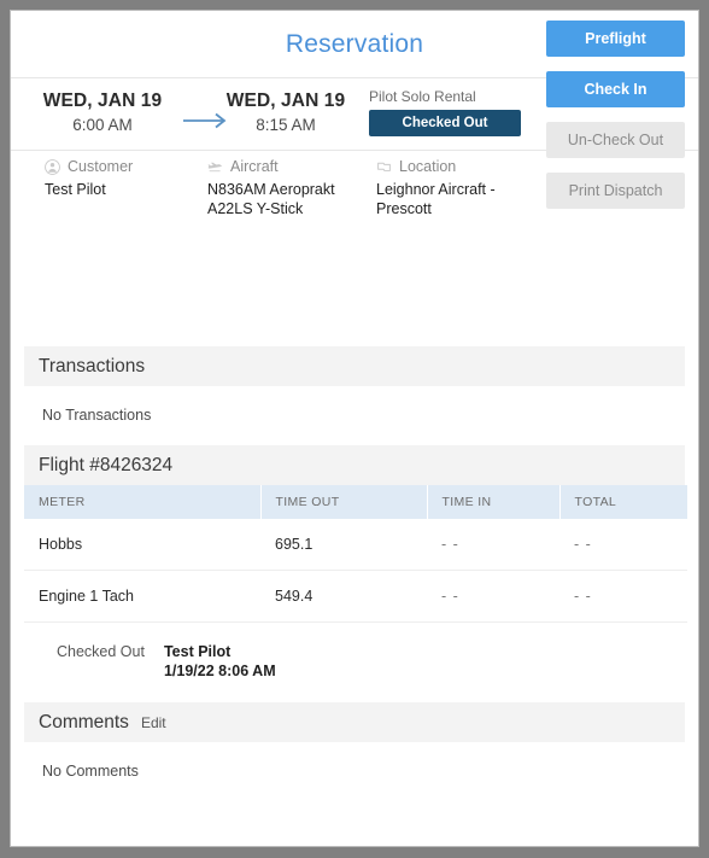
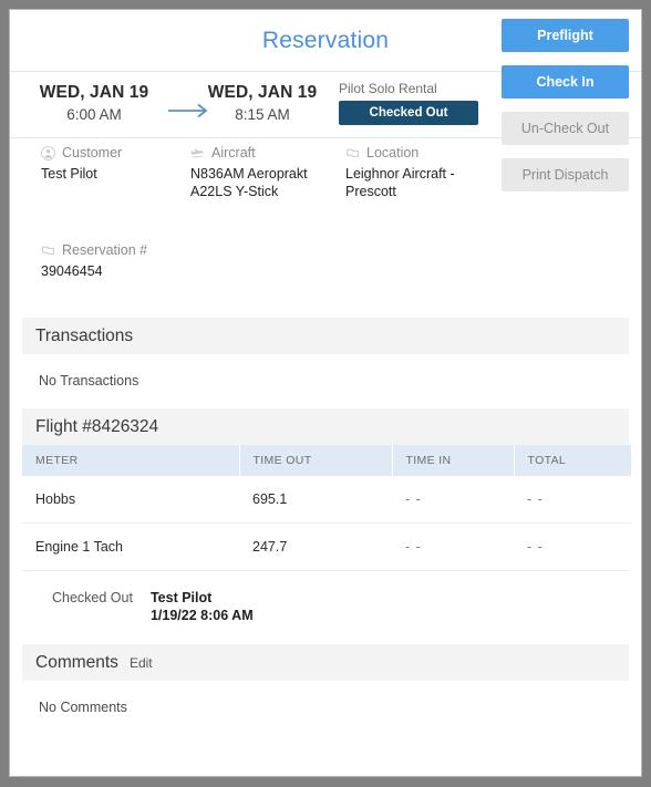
  Reservation
  WED, JAN 19
  6:00 AM
  WED, JAN 19
  8:15 AM
  Pilot Solo Rental
  Checked Out
  Preflight
  Check In
  Un-Check Out
  Print Dispatch
  Customer
  Test Pilot
  Aircraft
  N836AM Aeroprakt A22LS Y-Stick
  Location
  Leighnor Aircraft - Prescott
+ Reservation #
+ 39046454
  Transactions
  No Transactions
  Flight #8426324
  METER	TIME OUT	TIME IN	TOTAL
  Hobbs	695.1	- -	- -
- Engine 1 Tach	549.4	- -	- -
+ Engine 1 Tach	247.7	- -	- -
  Checked Out
  Test Pilot
  1/19/22 8:06 AM
  Comments
  Edit
  No Comments
